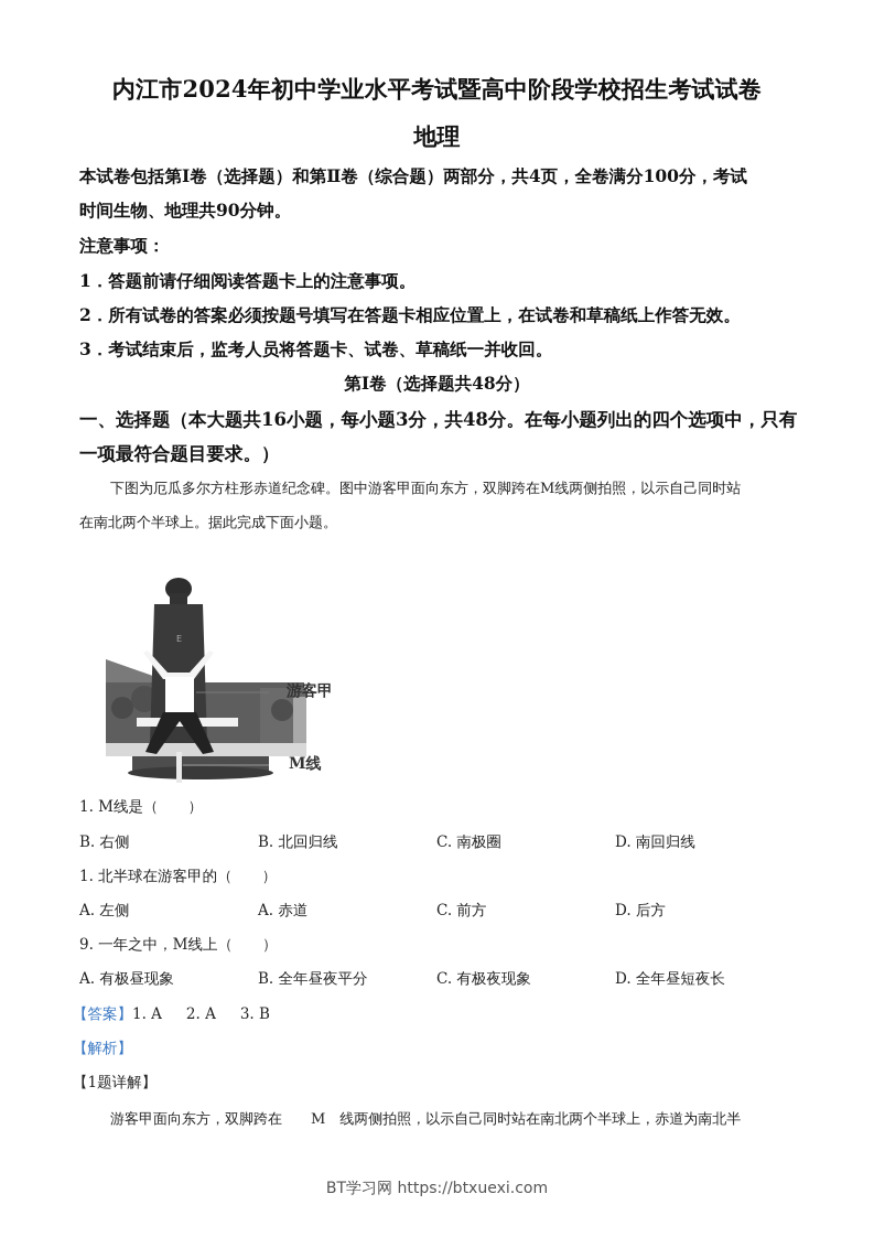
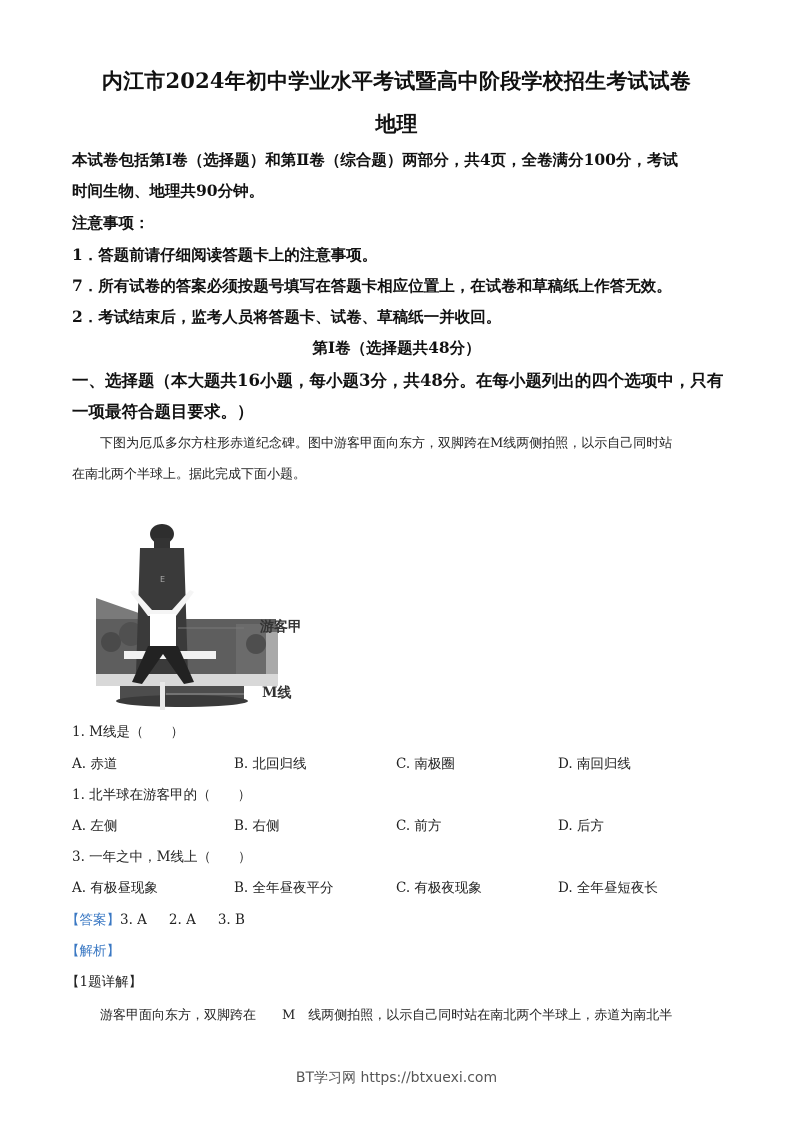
  内江市2024年初中学业水平考试暨高中阶段学校招生考试试卷
  地理
  本试卷包括第Ⅰ卷（选择题）和第Ⅱ卷（综合题）两部分，共4页，全卷满分100分，考试
  时间生物、地理共90分钟。
  注意事项：
  1．答题前请仔细阅读答题卡上的注意事项。
- 2．所有试卷的答案必须按题号填写在答题卡相应位置上，在试卷和草稿纸上作答无效。
+ 7．所有试卷的答案必须按题号填写在答题卡相应位置上，在试卷和草稿纸上作答无效。
- 3．考试结束后，监考人员将答题卡、试卷、草稿纸一并收回。
+ 2．考试结束后，监考人员将答题卡、试卷、草稿纸一并收回。
  第Ⅰ卷（选择题共48分）
  一、选择题（本大题共16小题，每小题3分，共48分。在每小题列出的四个选项中，只有
  一项最符合题目要求。）
  下图为厄瓜多尔方柱形赤道纪念碑。图中游客甲面向东方，双脚跨在M线两侧拍照，以示自己同时站
  在南北两个半球上。据此完成下面小题。
  E
  游客甲
  M线
  1. M线是（ ）
- B. 右侧
+ A. 赤道
  B. 北回归线
  C. 南极圈
  D. 南回归线
  1. 北半球在游客甲的（ ）
  A. 左侧
- A. 赤道
+ B. 右侧
  C. 前方
  D. 后方
- 9. 一年之中，M线上（ ）
+ 3. 一年之中，M线上（ ）
  A. 有极昼现象
  B. 全年昼夜平分
  C. 有极夜现象
  D. 全年昼短夜长
- 【答案】1. A 2. A 3. B
+ 【答案】3. A 2. A 3. B
  【解析】
  【1题详解】
  游客甲面向东方，双脚跨在 M 线两侧拍照，以示自己同时站在南北两个半球上，赤道为南北半
  BT学习网 https://btxuexi.com
